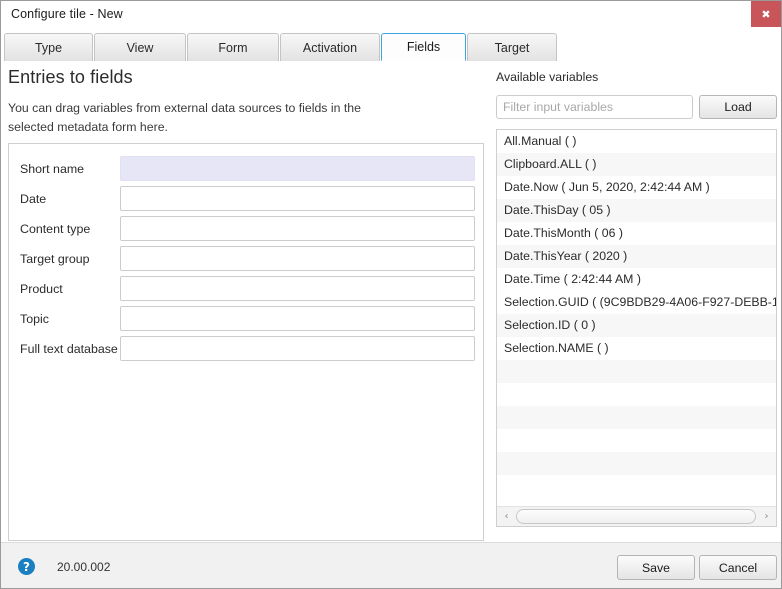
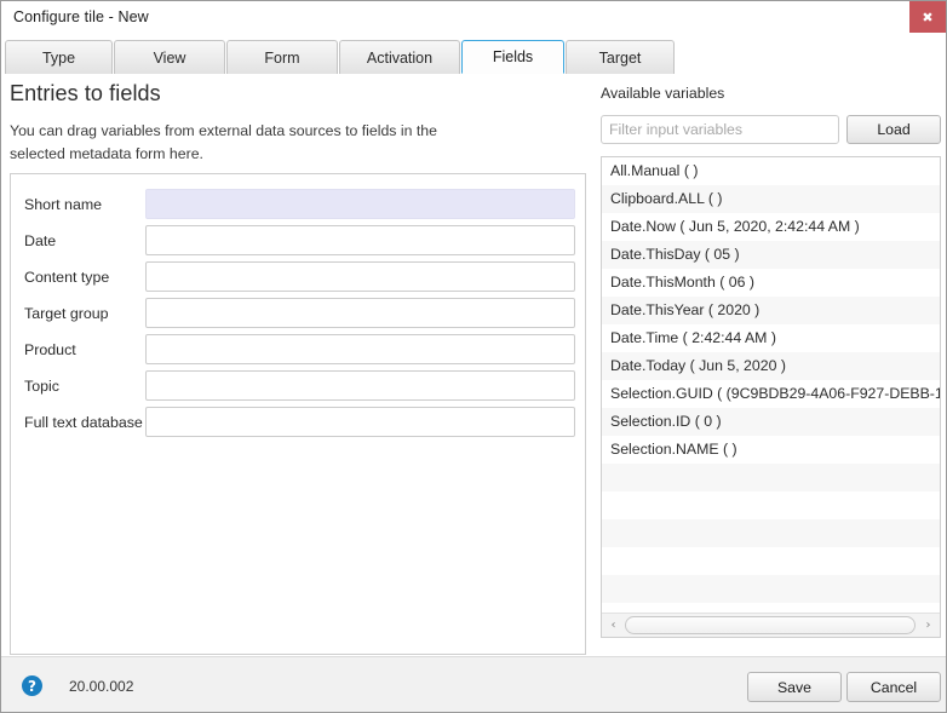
  Configure tile - New
  ✖
  Type
  View
  Form
  Activation
  Fields
  Target
  Entries to fields
  You can drag variables from external data sources to fields in the selected metadata form here.
  Short name
  Date
  Content type
  Target group
  Product
  Topic
  Full text database
  Available variables
  Filter input variables
  Load
  All.Manual ( )
  Clipboard.ALL ( )
  Date.Now ( Jun 5, 2020, 2:42:44 AM )
  Date.ThisDay ( 05 )
  Date.ThisMonth ( 06 )
  Date.ThisYear ( 2020 )
  Date.Time ( 2:42:44 AM )
+ Date.Today ( Jun 5, 2020 )
  Selection.GUID ( (9C9BDB29-4A06-F927-DEBB-1
  Selection.ID ( 0 )
  Selection.NAME ( )
  ‹
  ›
  ?
  20.00.002
  Save
  Cancel
